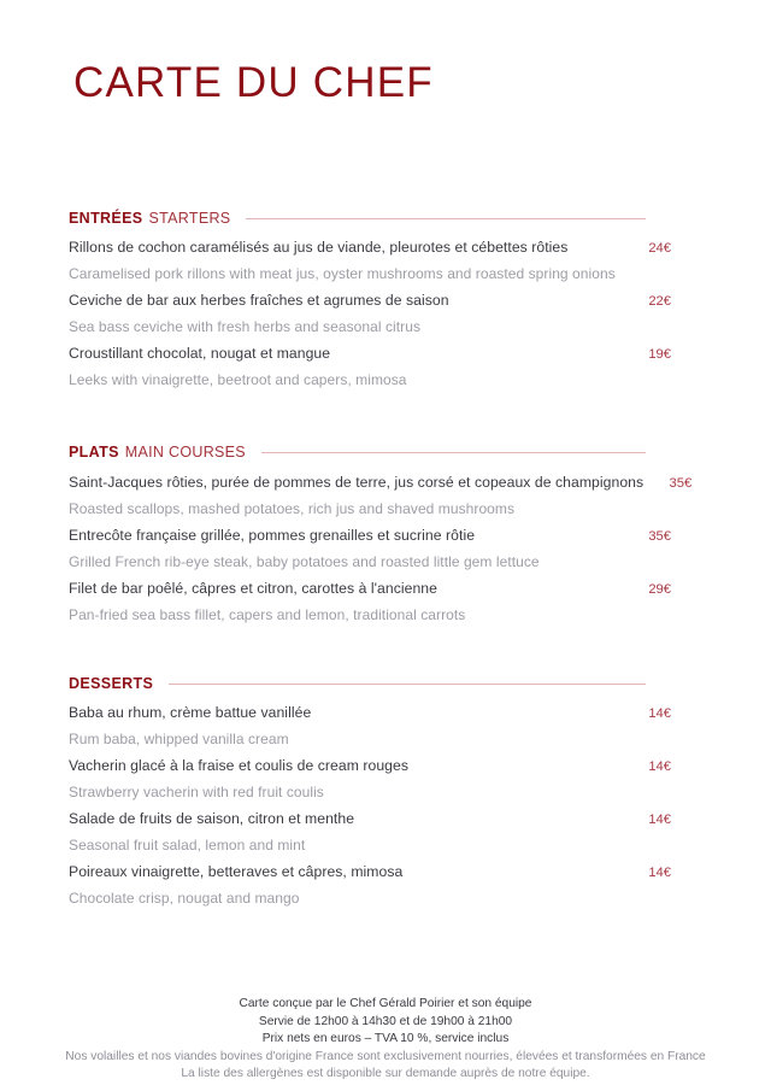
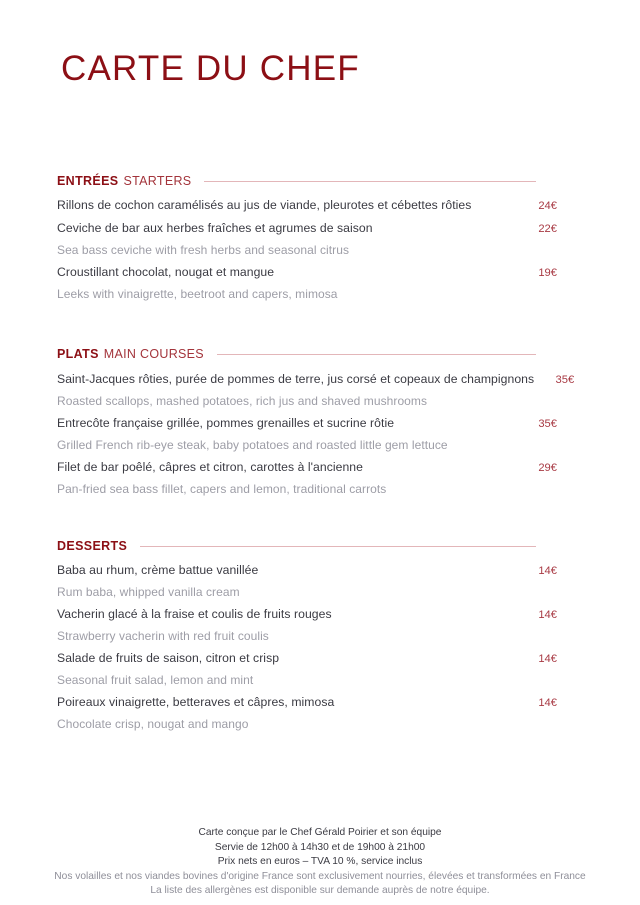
  CARTE DU CHEF
  ENTRÉES
  STARTERS
  Rillons de cochon caramélisés au jus de viande, pleurotes et cébettes rôties
  24€
- Caramelised pork rillons with meat jus, oyster mushrooms and roasted spring onions
  Ceviche de bar aux herbes fraîches et agrumes de saison
  22€
  Sea bass ceviche with fresh herbs and seasonal citrus
  Croustillant chocolat, nougat et mangue
  19€
  Leeks with vinaigrette, beetroot and capers, mimosa
  PLATS
  MAIN COURSES
  Saint-Jacques rôties, purée de pommes de terre, jus corsé et copeaux de champignons
  35€
  Roasted scallops, mashed potatoes, rich jus and shaved mushrooms
  Entrecôte française grillée, pommes grenailles et sucrine rôtie
  35€
  Grilled French rib-eye steak, baby potatoes and roasted little gem lettuce
  Filet de bar poêlé, câpres et citron, carottes à l'ancienne
  29€
  Pan-fried sea bass fillet, capers and lemon, traditional carrots
  DESSERTS
  Baba au rhum, crème battue vanillée
  14€
  Rum baba, whipped vanilla cream
- Vacherin glacé à la fraise et coulis de cream rouges
+ Vacherin glacé à la fraise et coulis de fruits rouges
  14€
  Strawberry vacherin with red fruit coulis
- Salade de fruits de saison, citron et menthe
+ Salade de fruits de saison, citron et crisp
  14€
  Seasonal fruit salad, lemon and mint
  Poireaux vinaigrette, betteraves et câpres, mimosa
  14€
  Chocolate crisp, nougat and mango
  Carte conçue par le Chef Gérald Poirier et son équipe
  Servie de 12h00 à 14h30 et de 19h00 à 21h00
  Prix nets en euros – TVA 10 %, service inclus
  Nos volailles et nos viandes bovines d'origine France sont exclusivement nourries, élevées et transformées en France
  La liste des allergènes est disponible sur demande auprès de notre équipe.
